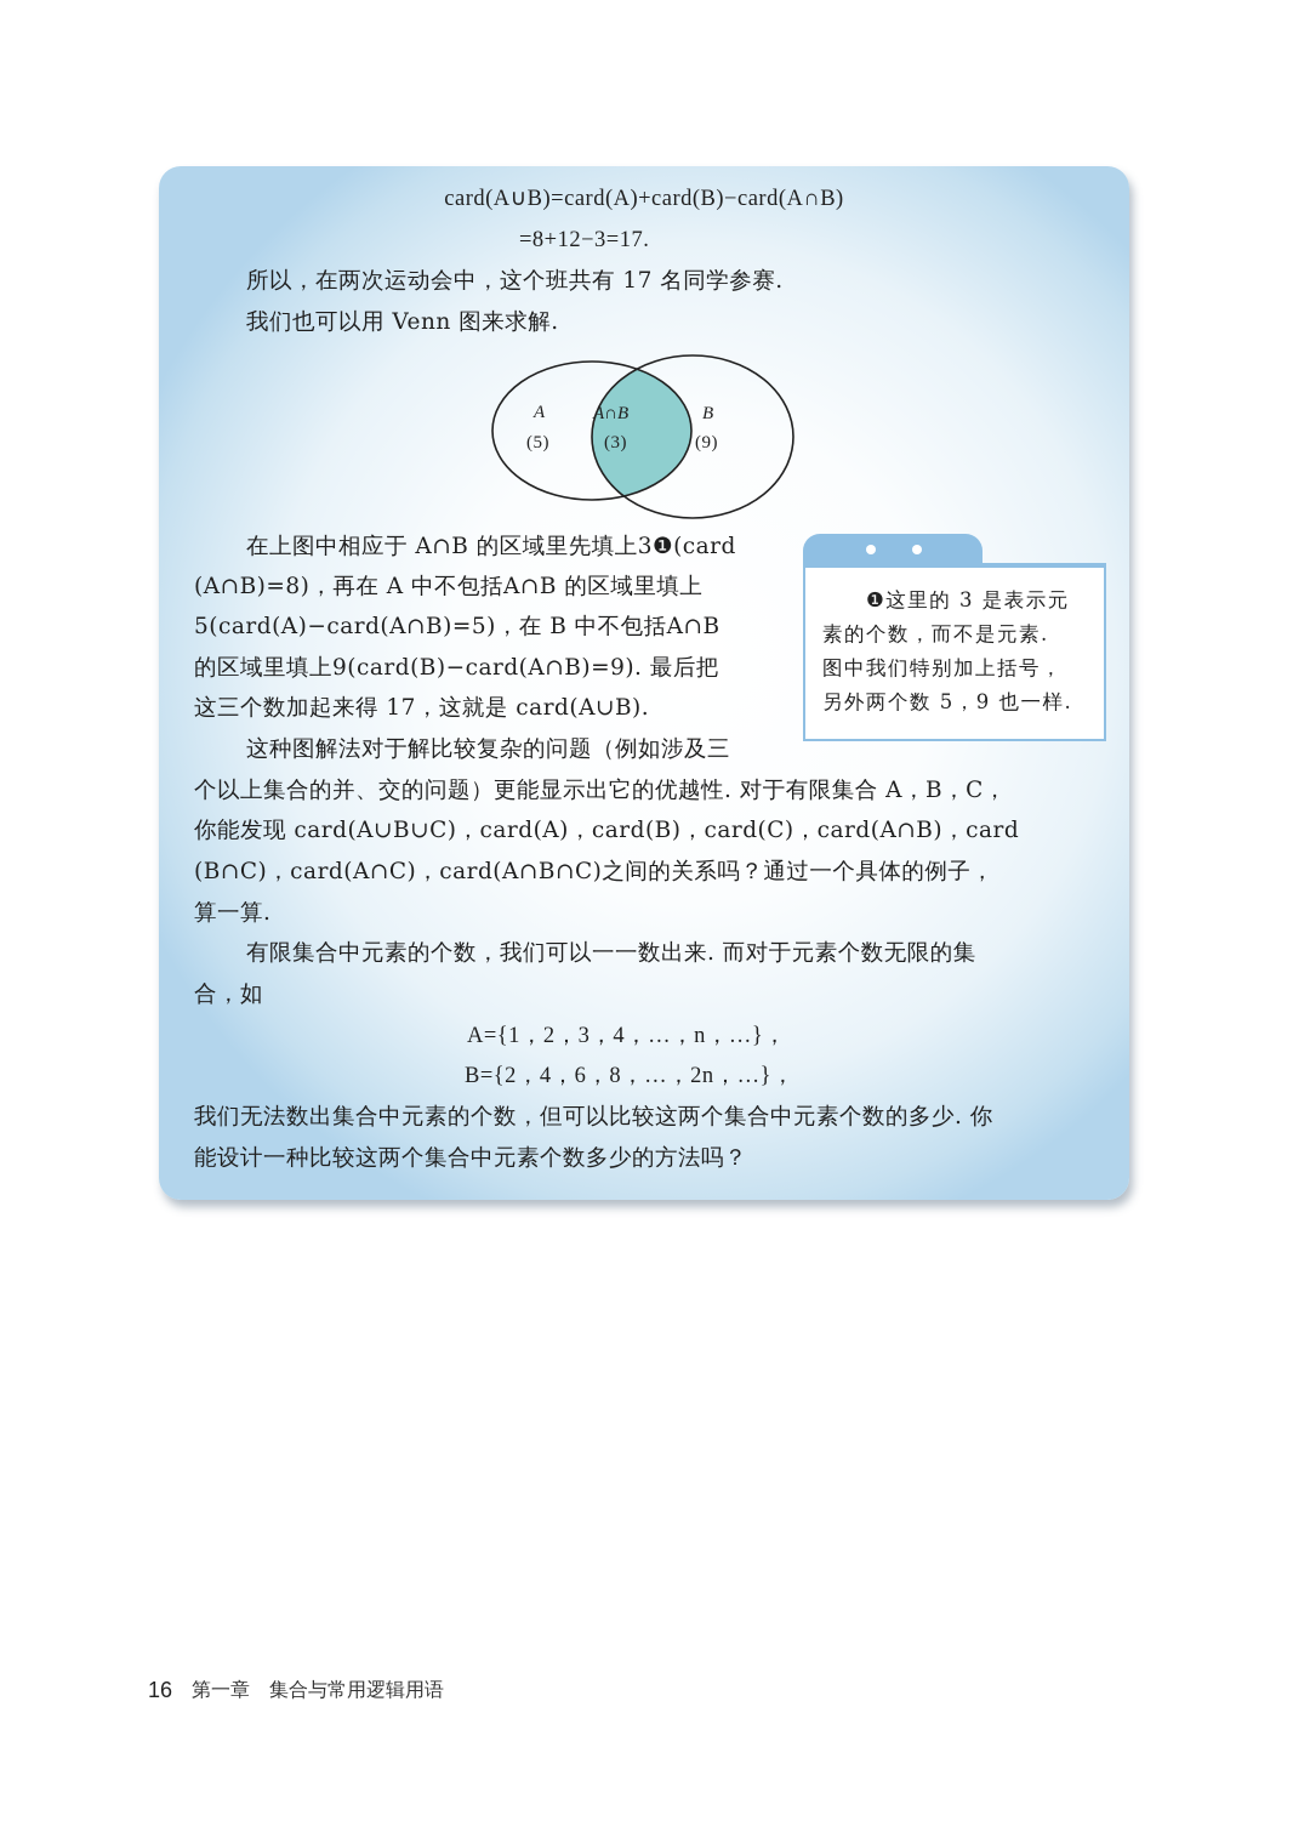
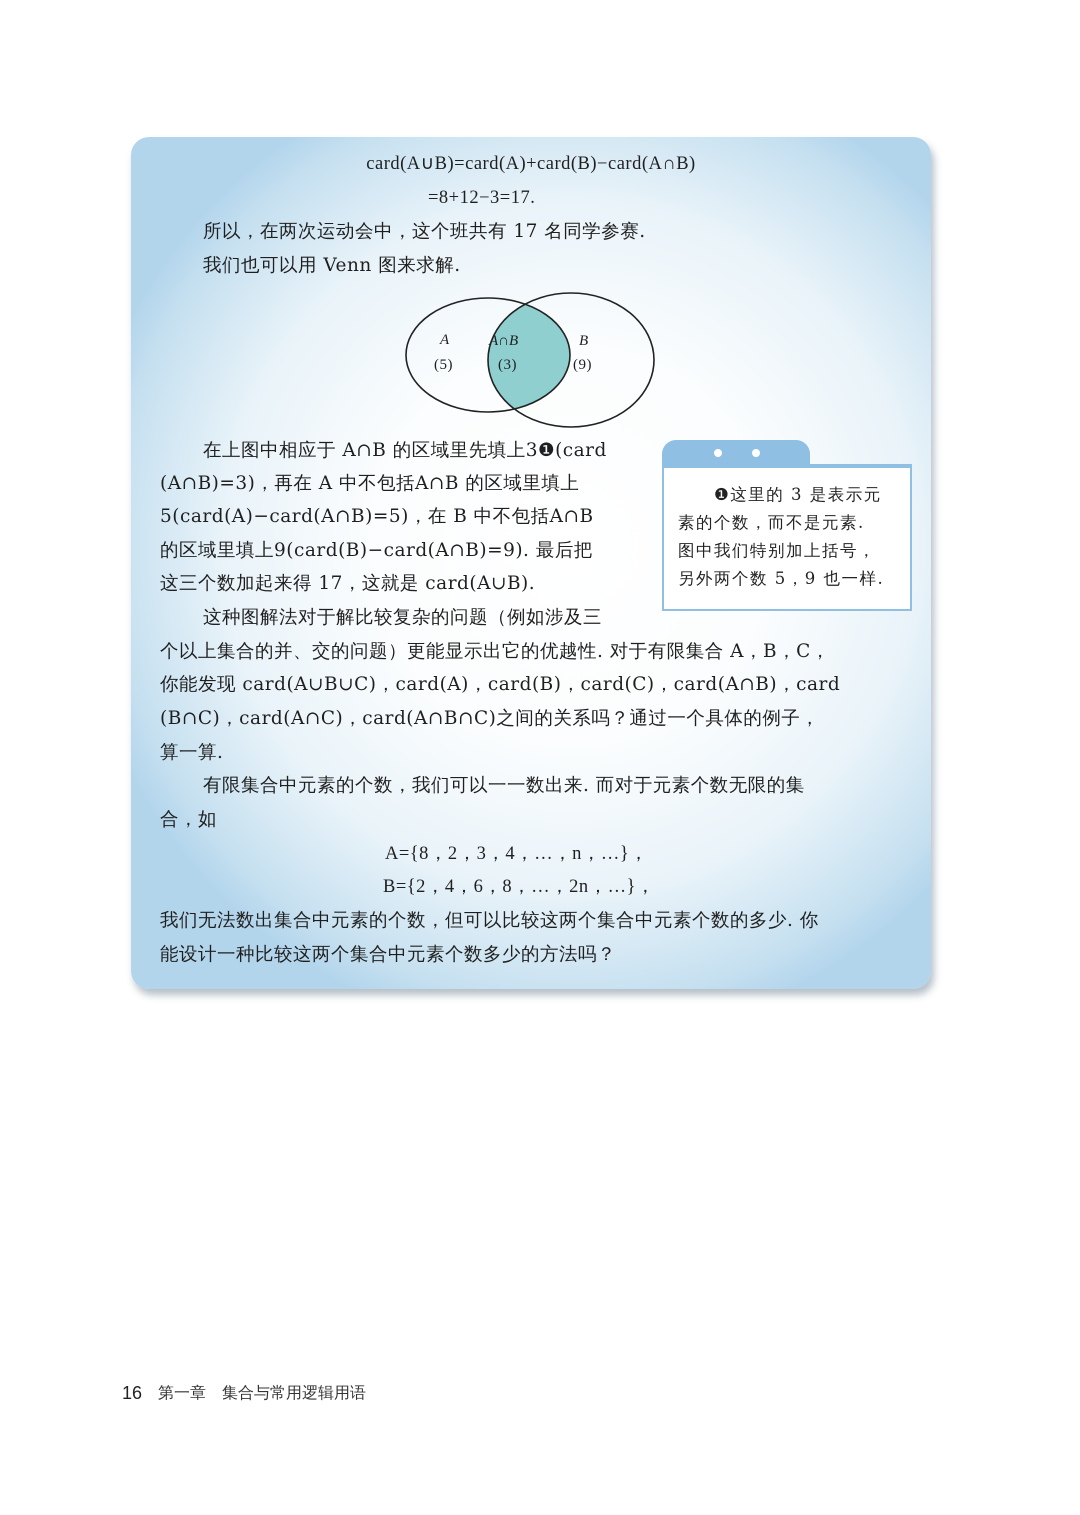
  card(A∪B)=card(A)+card(B)−card(A∩B)
  =8+12−3=17.
  所以，在两次运动会中，这个班共有 17 名同学参赛.
  我们也可以用 Venn 图来求解.
  A
  (5)
  A∩B
  (3)
  B
  (9)
  在上图中相应于 A∩B 的区域里先填上3❶(card
- (A∩B)=8)，再在 A 中不包括A∩B 的区域里填上
+ (A∩B)=3)，再在 A 中不包括A∩B 的区域里填上
  5(card(A)−card(A∩B)=5)，在 B 中不包括A∩B
  的区域里填上9(card(B)−card(A∩B)=9). 最后把
  这三个数加起来得 17，这就是 card(A∪B).
  ❶这里的 3 是表示元
  素的个数，而不是元素.
  图中我们特别加上括号，
  另外两个数 5，9 也一样.
  这种图解法对于解比较复杂的问题（例如涉及三
  个以上集合的并、交的问题）更能显示出它的优越性. 对于有限集合 A，B，C，
  你能发现 card(A∪B∪C)，card(A)，card(B)，card(C)，card(A∩B)，card
  (B∩C)，card(A∩C)，card(A∩B∩C)之间的关系吗？通过一个具体的例子，
  算一算.
  有限集合中元素的个数，我们可以一一数出来. 而对于元素个数无限的集
  合，如
- A={1，2，3，4，…，n，…}，
+ A={8，2，3，4，…，n，…}，
  B={2，4，6，8，…，2n，…}，
  我们无法数出集合中元素的个数，但可以比较这两个集合中元素个数的多少. 你
  能设计一种比较这两个集合中元素个数多少的方法吗？
  16
  第一章
  集合与常用逻辑用语
